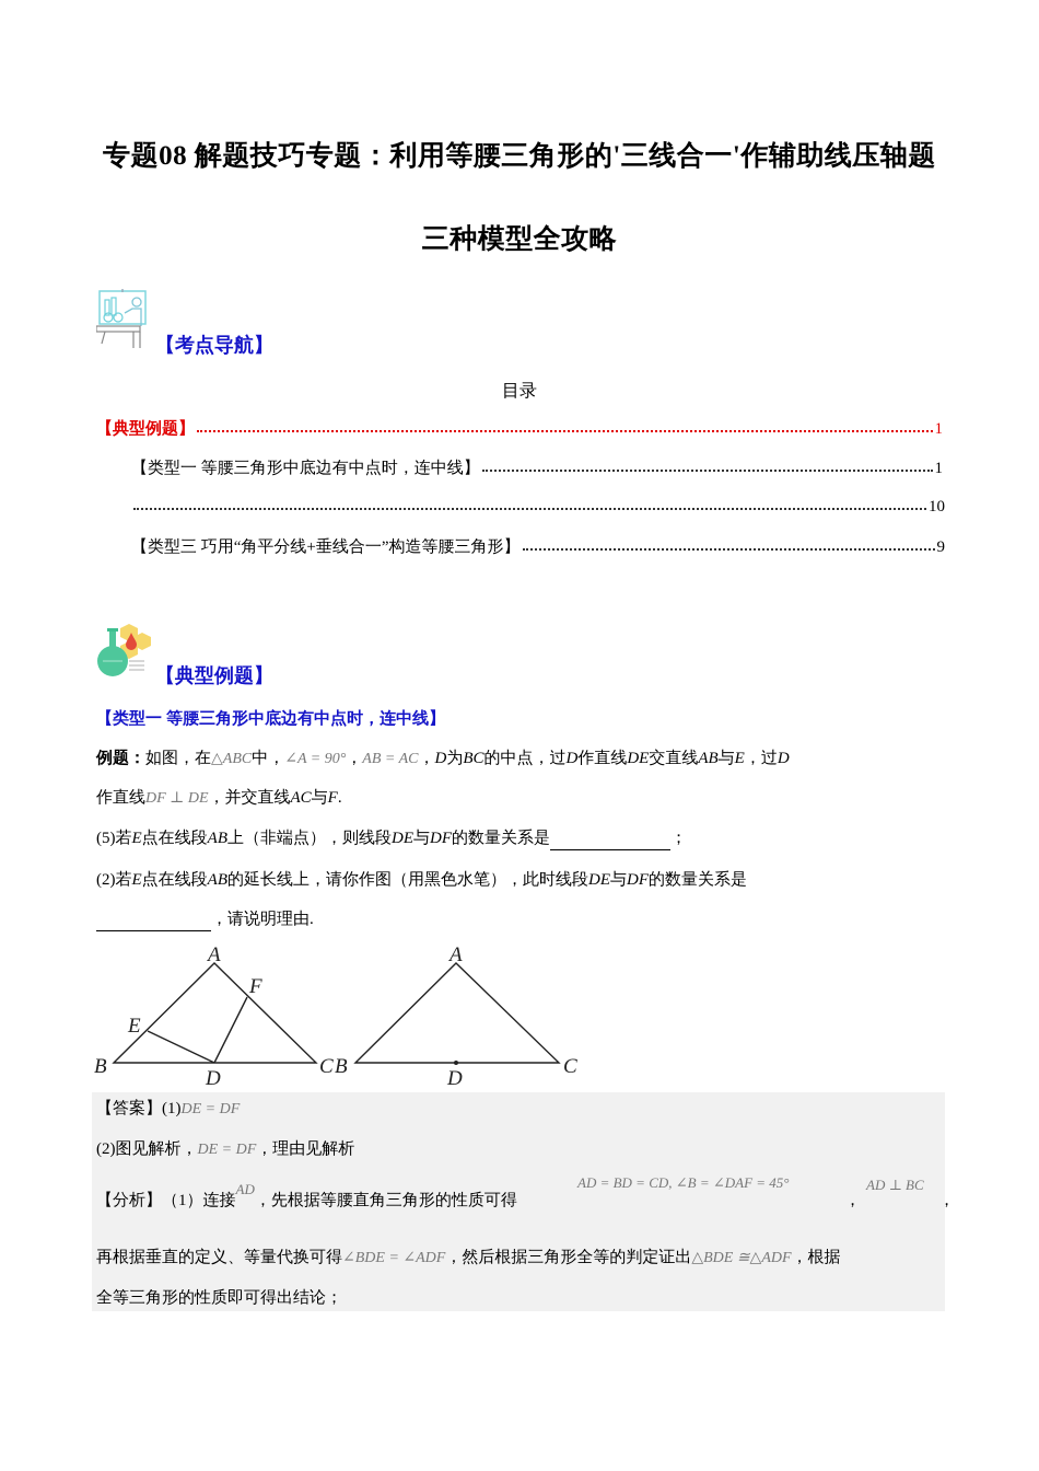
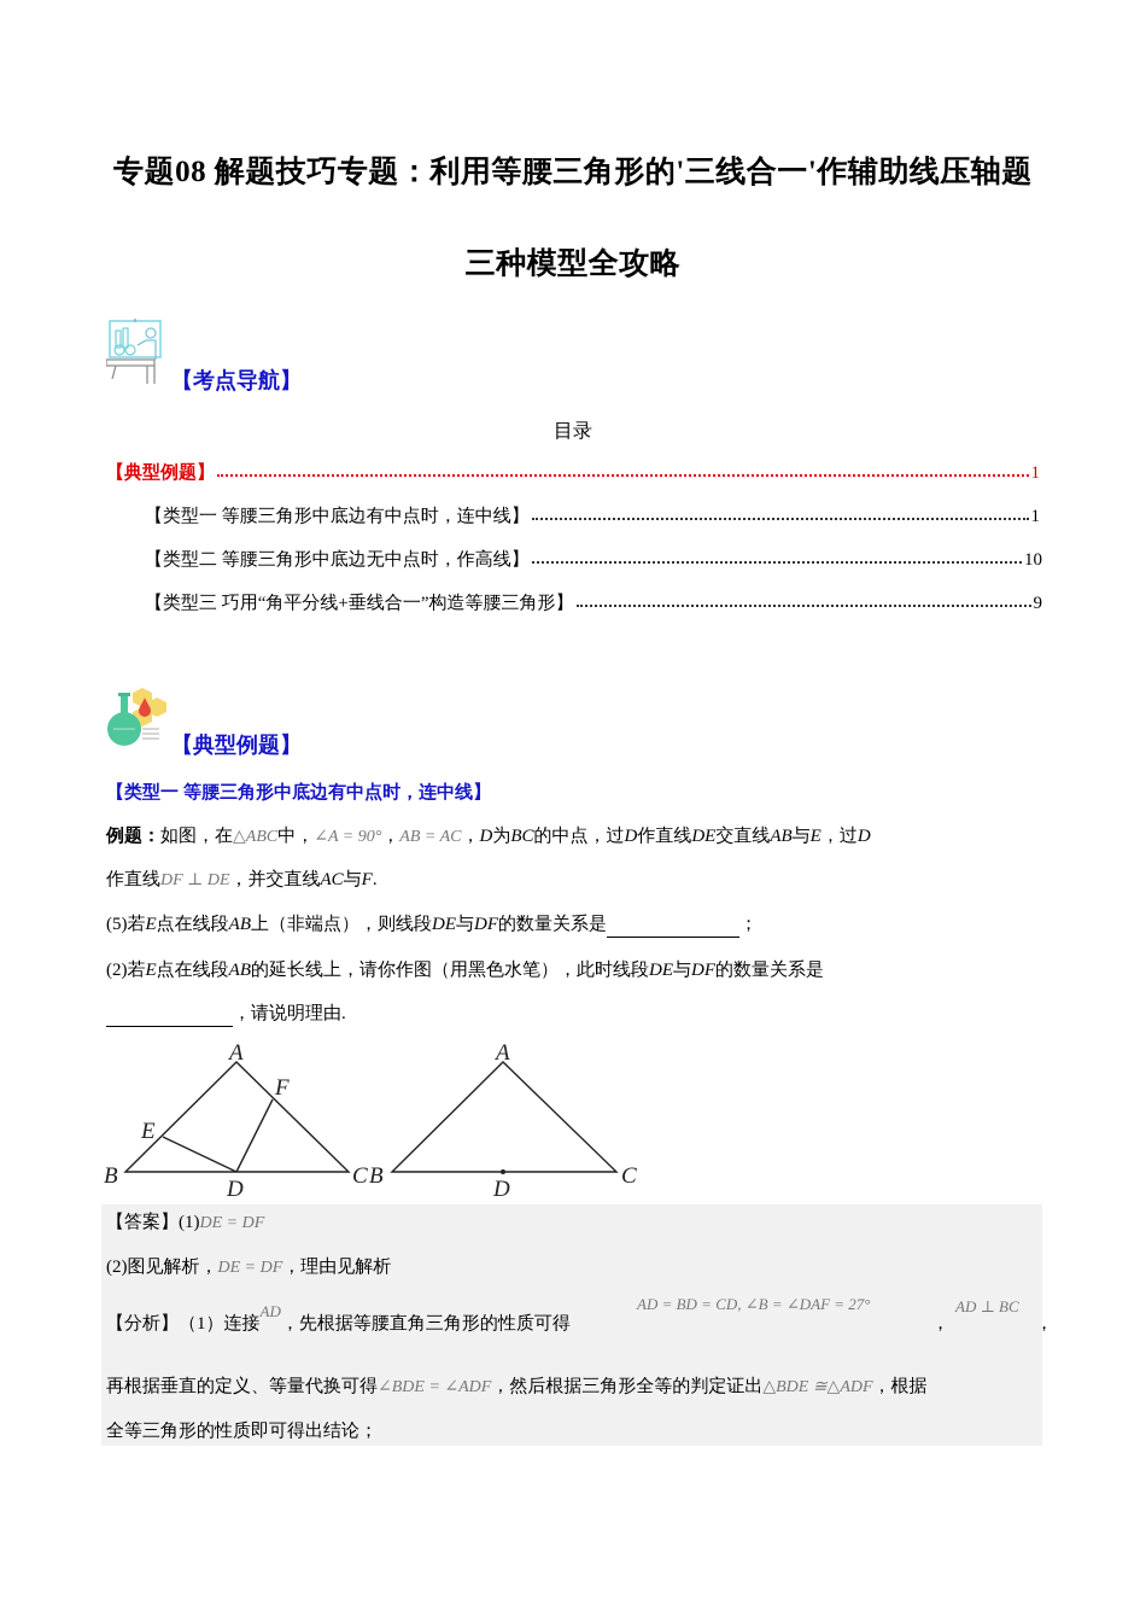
  专题08 解题技巧专题：利用等腰三角形的'三线合一'作辅助线压轴题
  三种模型全攻略
  【考点导航】
  目录
  【典型例题】
  1
  【类型一 等腰三角形中底边有中点时，连中线】
  1
+ 【类型二 等腰三角形中底边无中点时，作高线】
  10
  【类型三 巧用“角平分线+垂线合一”构造等腰三角形】
  9
  【典型例题】
  【类型一 等腰三角形中底边有中点时，连中线】
  例题：如图，在△ABC中，∠A = 90°，AB = AC，D为BC的中点，过D作直线DE交直线AB与E，过D
  作直线DF ⊥ DE，并交直线AC与F.
  (5)若E点在线段AB上（非端点），则线段DE与DF的数量关系是 ；
  (2)若E点在线段AB的延长线上，请你作图（用黑色水笔），此时线段DE与DF的数量关系是
  ，请说明理由.
  A
  B
  C
  D
  E
  F
  A
  B
  C
  D
  【答案】(1)DE = DF
  (2)图见解析，DE = DF，理由见解析
  【分析】（1）连接AD，先根据等腰直角三角形的性质可得
- AD = BD = CD, ∠B = ∠DAF = 45°
+ AD = BD = CD, ∠B = ∠DAF = 27°
  ，
  AD ⊥ BC
  ，
  再根据垂直的定义、等量代换可得∠BDE = ∠ADF，然后根据三角形全等的判定证出△BDE ≅△ADF，根据
  全等三角形的性质即可得出结论；
